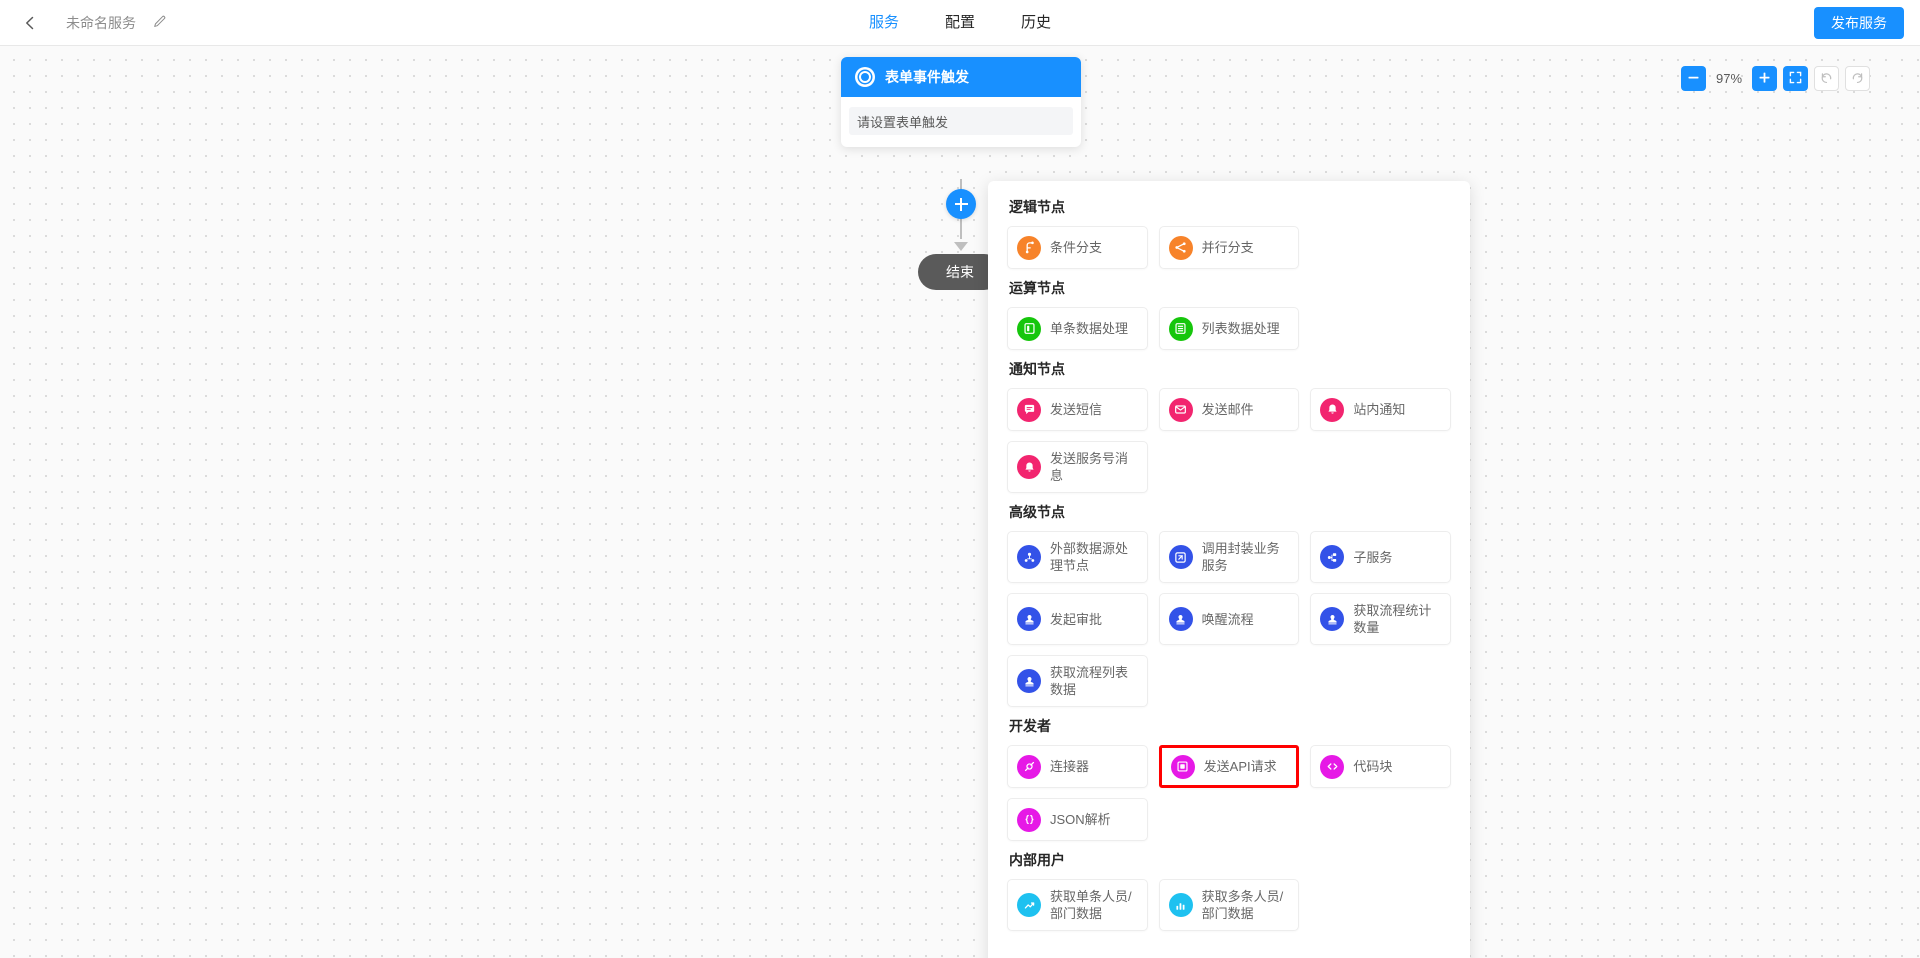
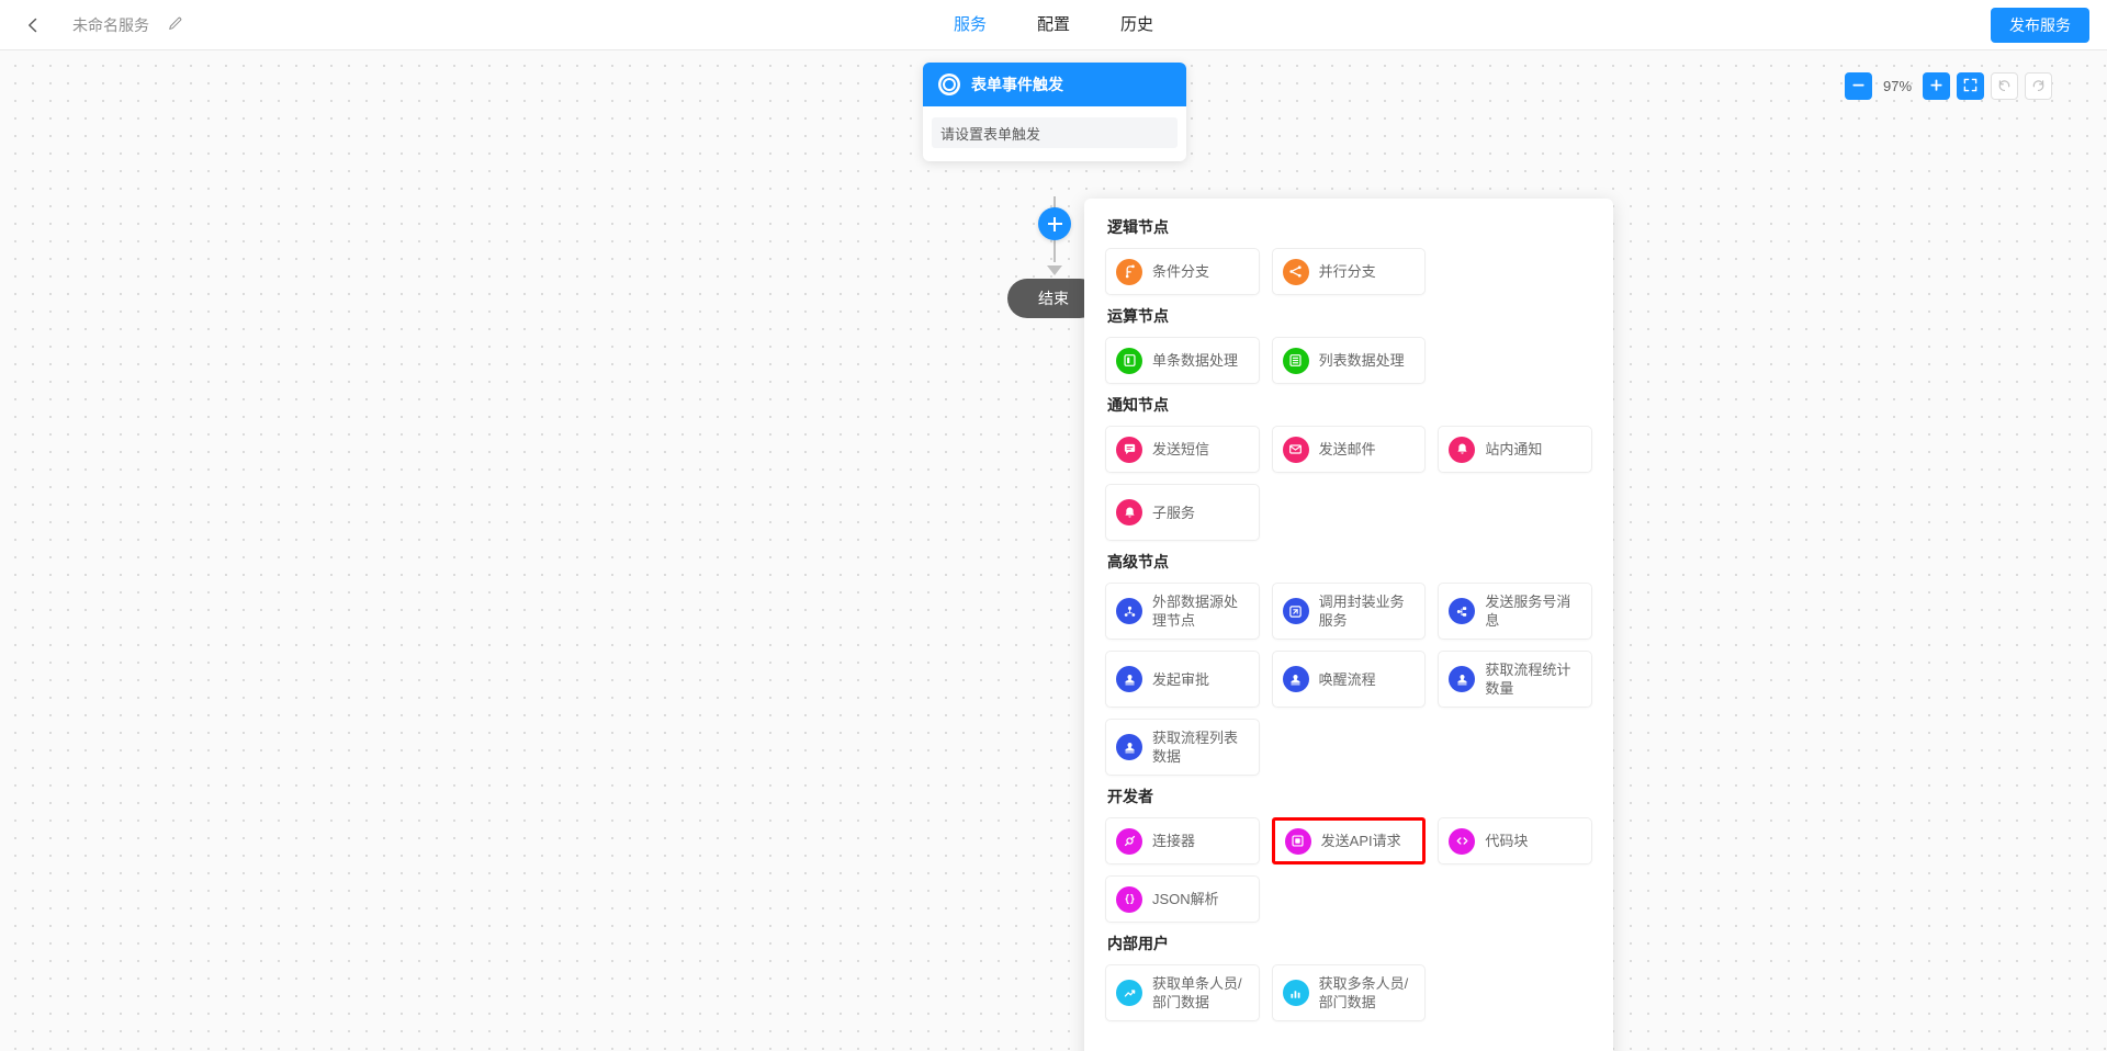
  未命名服务
  服务
  配置
  历史
  发布服务
  97%
  表单事件触发
  请设置表单触发
  结束
  逻辑节点
  条件分支
  并行分支
  运算节点
  单条数据处理
  列表数据处理
  通知节点
  发送短信
  发送邮件
  站内通知
- 发送服务号消息
+ 子服务
  高级节点
  外部数据源处理节点
  调用封装业务服务
- 子服务
+ 发送服务号消息
  发起审批
  唤醒流程
  获取流程统计数量
  获取流程列表数据
  开发者
  连接器
  发送API请求
  代码块
  JSON解析
  内部用户
  获取单条人员/部门数据
  获取多条人员/部门数据
